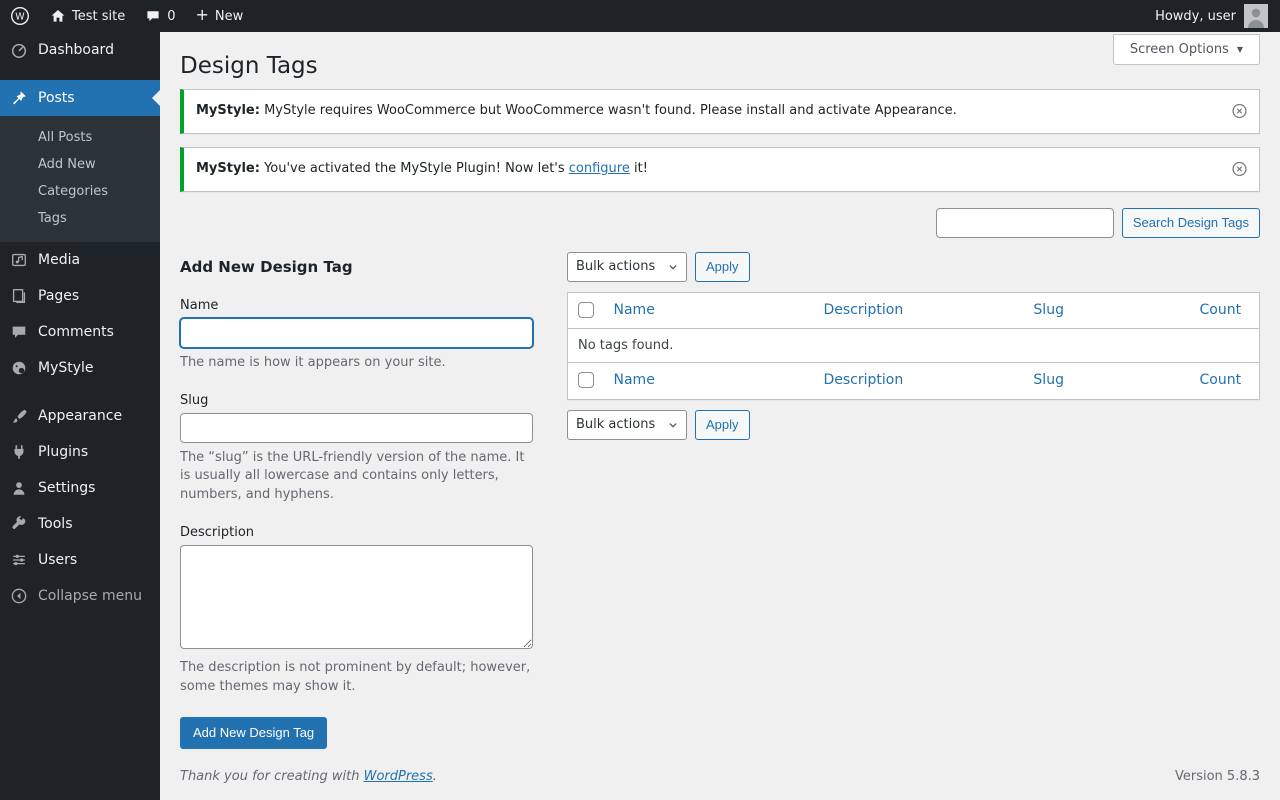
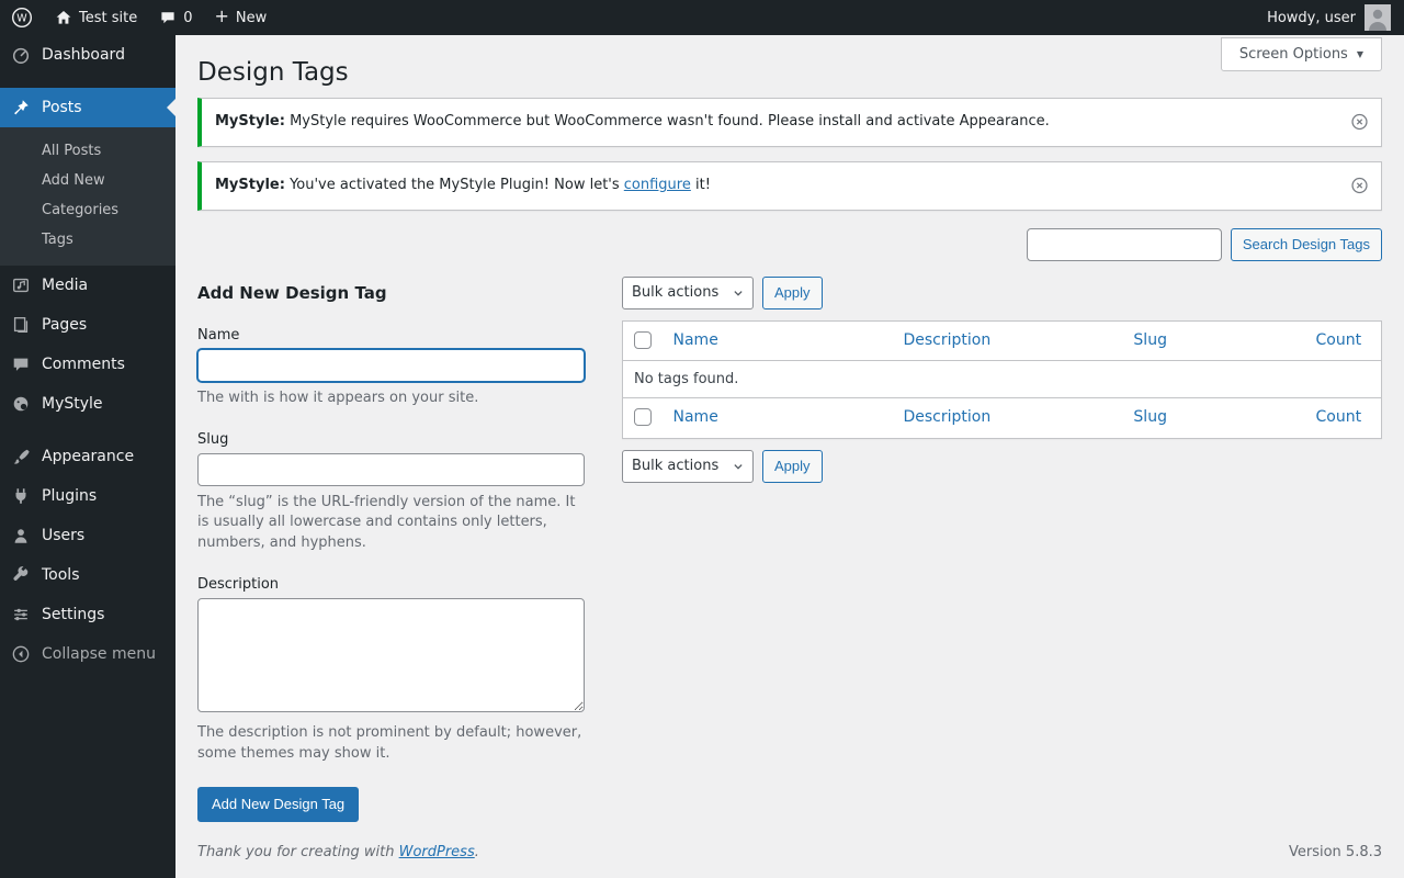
  W
  Test site
  0
  +
  New
  Howdy, user
  Dashboard
  Posts
  All Posts
  Add New
  Categories
  Tags
  Media
  Pages
  Comments
  MyStyle
  Appearance
  Plugins
- Settings
+ Users
  Tools
- Users
+ Settings
  Collapse menu
  Screen Options
  ▼
  Design Tags
  MyStyle: MyStyle requires WooCommerce but WooCommerce wasn't found. Please install and activate Appearance.
  MyStyle: You've activated the MyStyle Plugin! Now let's configure it!
  Search Design Tags
  Add New Design Tag
  Name
- The name is how it appears on your site.
+ The with is how it appears on your site.
  Slug
  The “slug” is the URL-friendly version of the name. It is usually all lowercase and contains only letters, numbers, and hyphens.
  Description
  The description is not prominent by default; however, some themes may show it.
  Add New Design Tag
  Bulk actions
  Apply
  	Name	Description	Slug	Count
  No tags found.
  	Name	Description	Slug	Count
  Bulk actions
  Apply
  Thank you for creating with WordPress.
  Version 5.8.3
